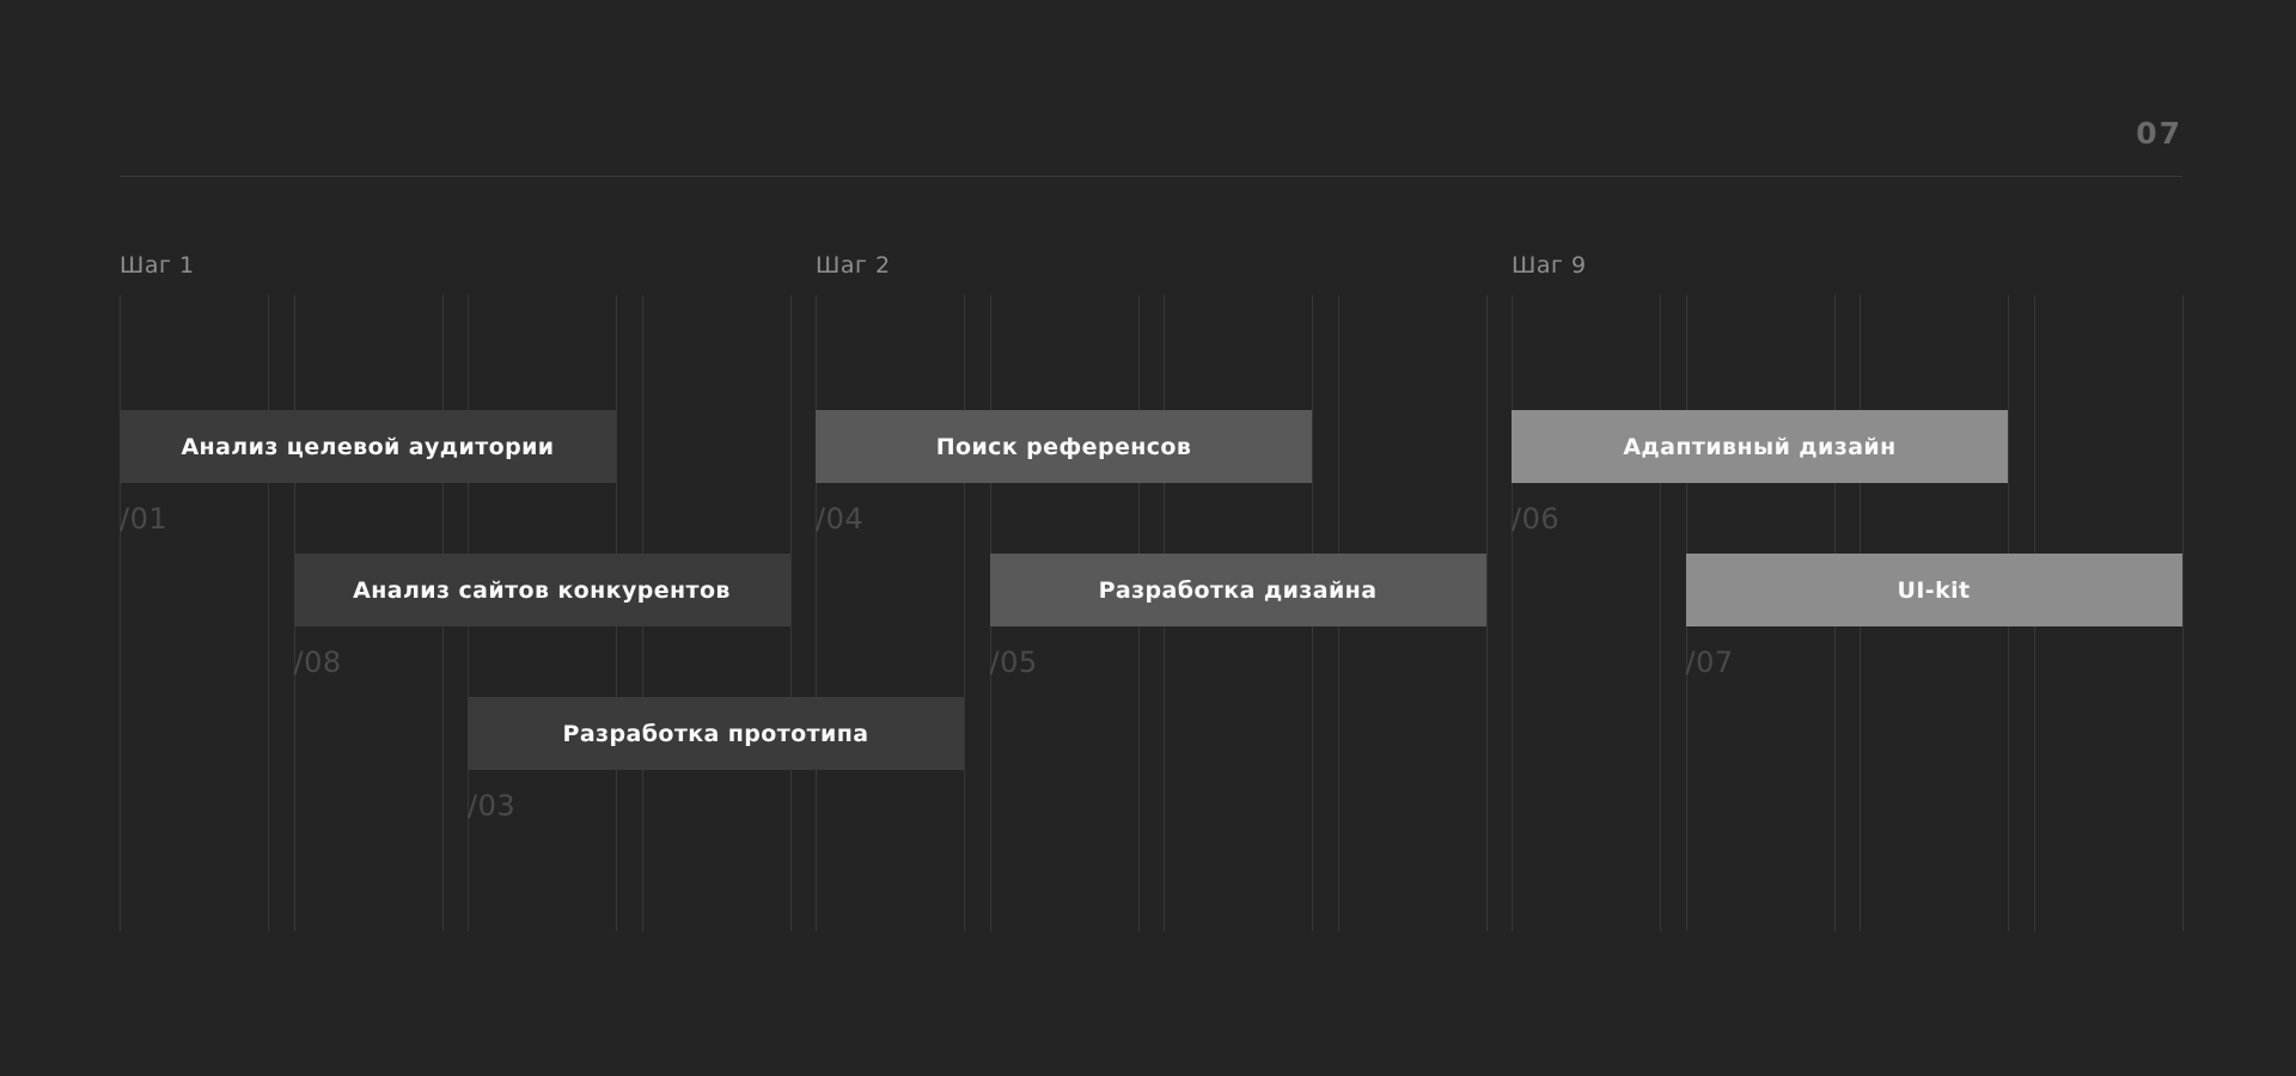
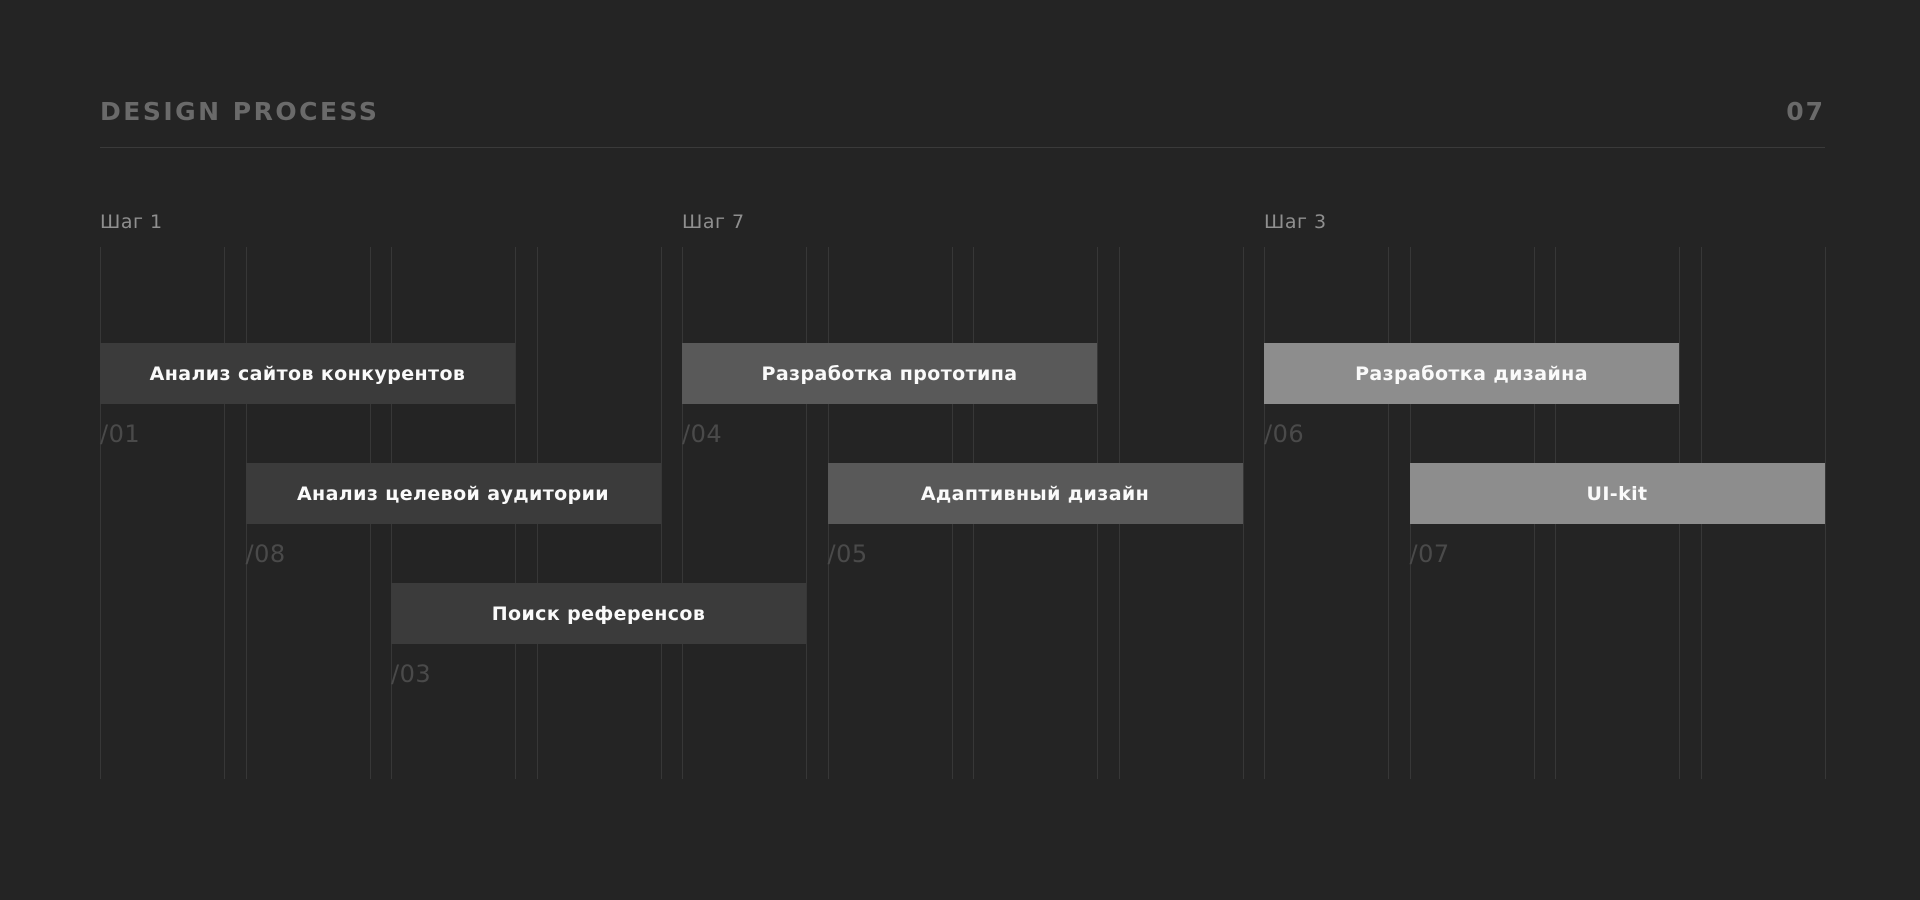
+ DESIGN PROCESS
  07
  Шаг 1
- Шаг 2
+ Шаг 7
- Шаг 9
+ Шаг 3
- Анализ целевой аудитории
+ Анализ сайтов конкурентов
  /01
- Анализ сайтов конкурентов
+ Анализ целевой аудитории
  /08
- Разработка прототипа
+ Поиск референсов
  /03
- Поиск референсов
+ Разработка прототипа
  /04
- Разработка дизайна
+ Адаптивный дизайн
  /05
- Адаптивный дизайн
+ Разработка дизайна
  /06
  UI-kit
  /07
